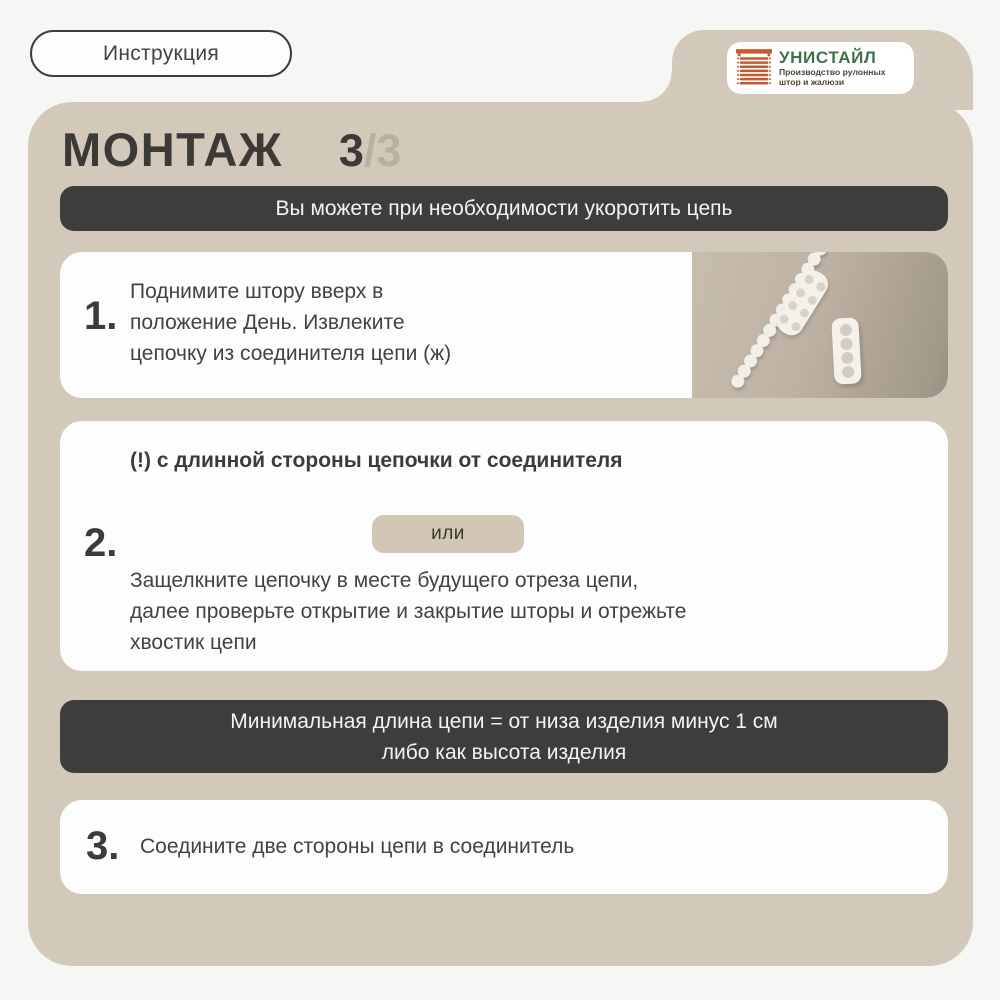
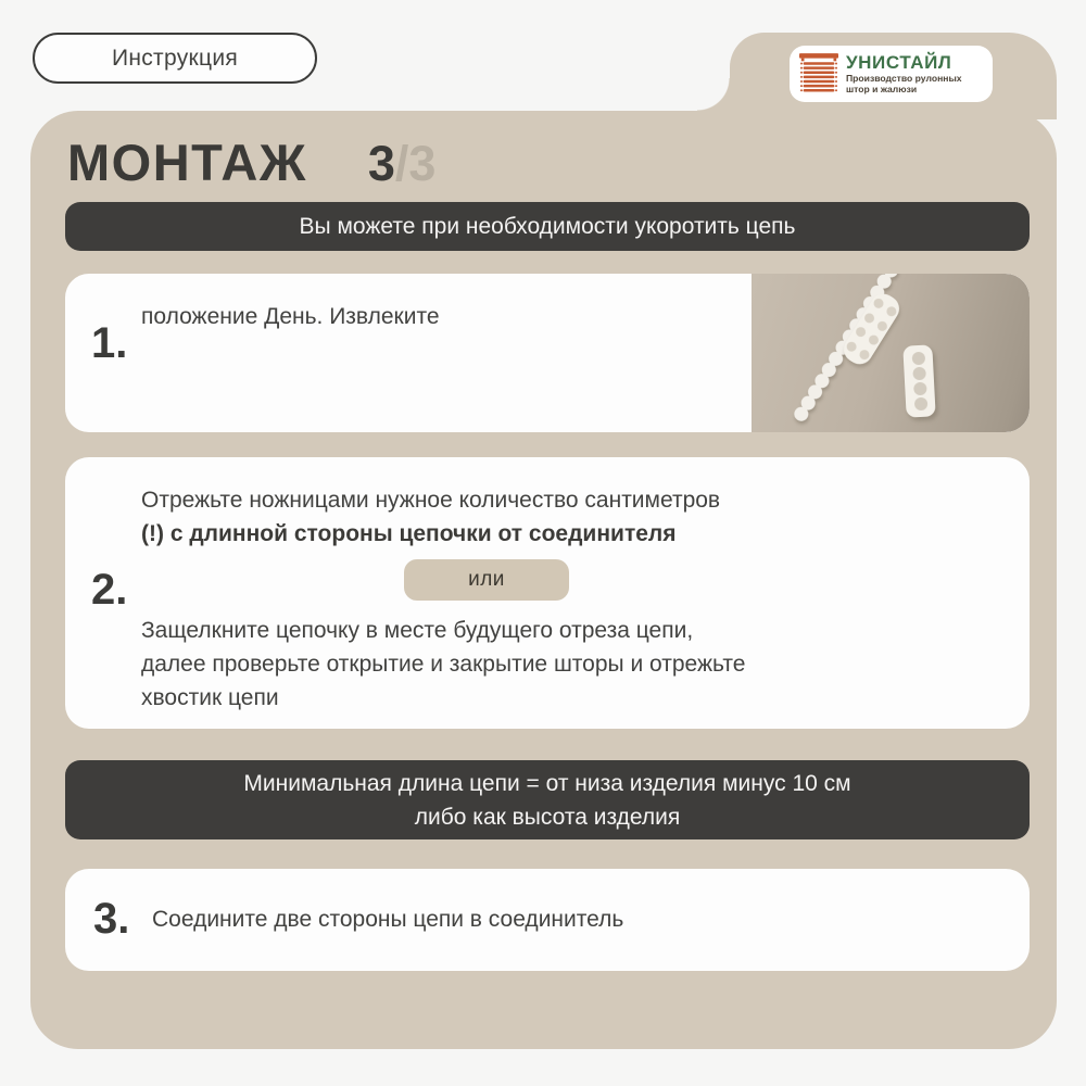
  Инструкция
  УНИСТАЙЛ
  Производство рулонных
  штор и жалюзи
  МОНТАЖ
  3/3
  Вы можете при необходимости укоротить цепь
  1.
- Поднимите штору вверх в
  положение День. Извлеките
- цепочку из соединителя цепи (ж)
  2.
+ Отрежьте ножницами нужное количество сантиметров
  (!) с длинной стороны цепочки от соединителя
  или
  Защелкните цепочку в месте будущего отреза цепи,
  далее проверьте открытие и закрытие шторы и отрежьте
  хвостик цепи
- Минимальная длина цепи = от низа изделия минус 1 см
+ Минимальная длина цепи = от низа изделия минус 10 см
  либо как высота изделия
  3.
  Соедините две стороны цепи в соединитель
